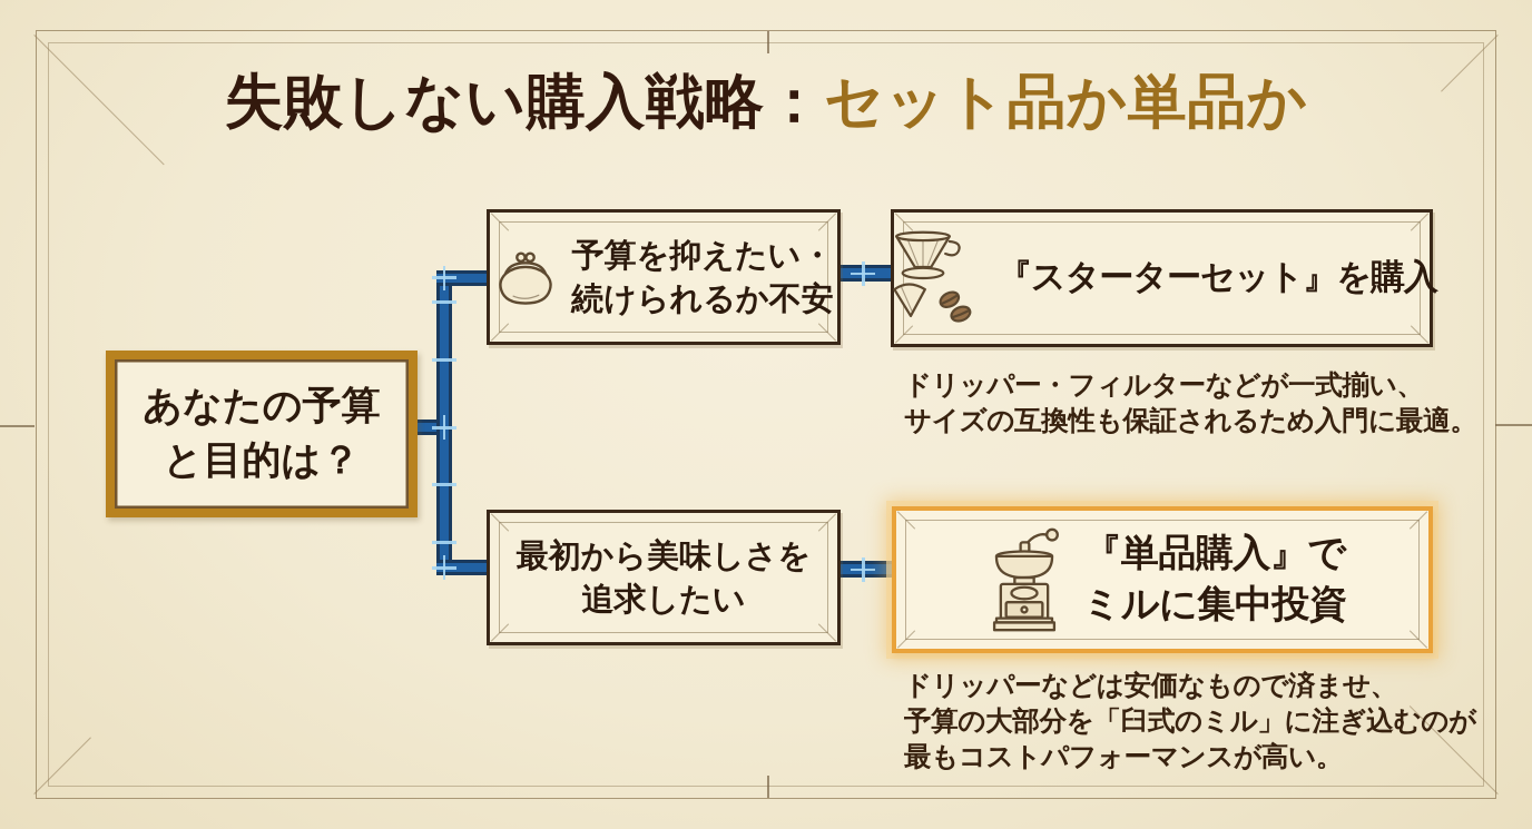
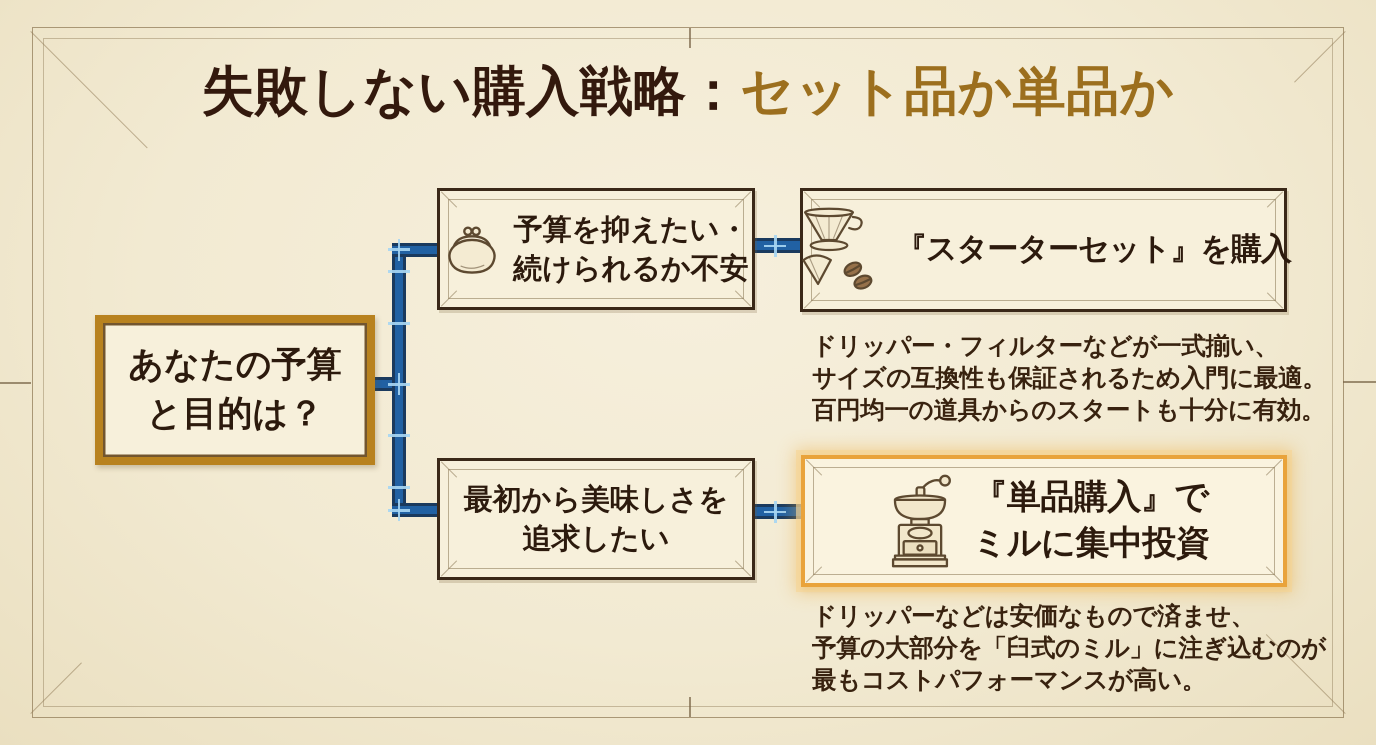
  失敗しない購入戦略：セット品か単品か
  あなたの予算
  と目的は？
  予算を抑えたい・
  続けられるか不安
  『スターターセット』を購入
  ドリッパー・フィルターなどが一式揃い、
  サイズの互換性も保証されるため入門に最適。
+ 百円均一の道具からのスタートも十分に有効。
  最初から美味しさを
  追求したい
  『単品購入』で
  ミルに集中投資
  ドリッパーなどは安価なもので済ませ、
  予算の大部分を「臼式のミル」に注ぎ込むのが
  最もコストパフォーマンスが高い。
